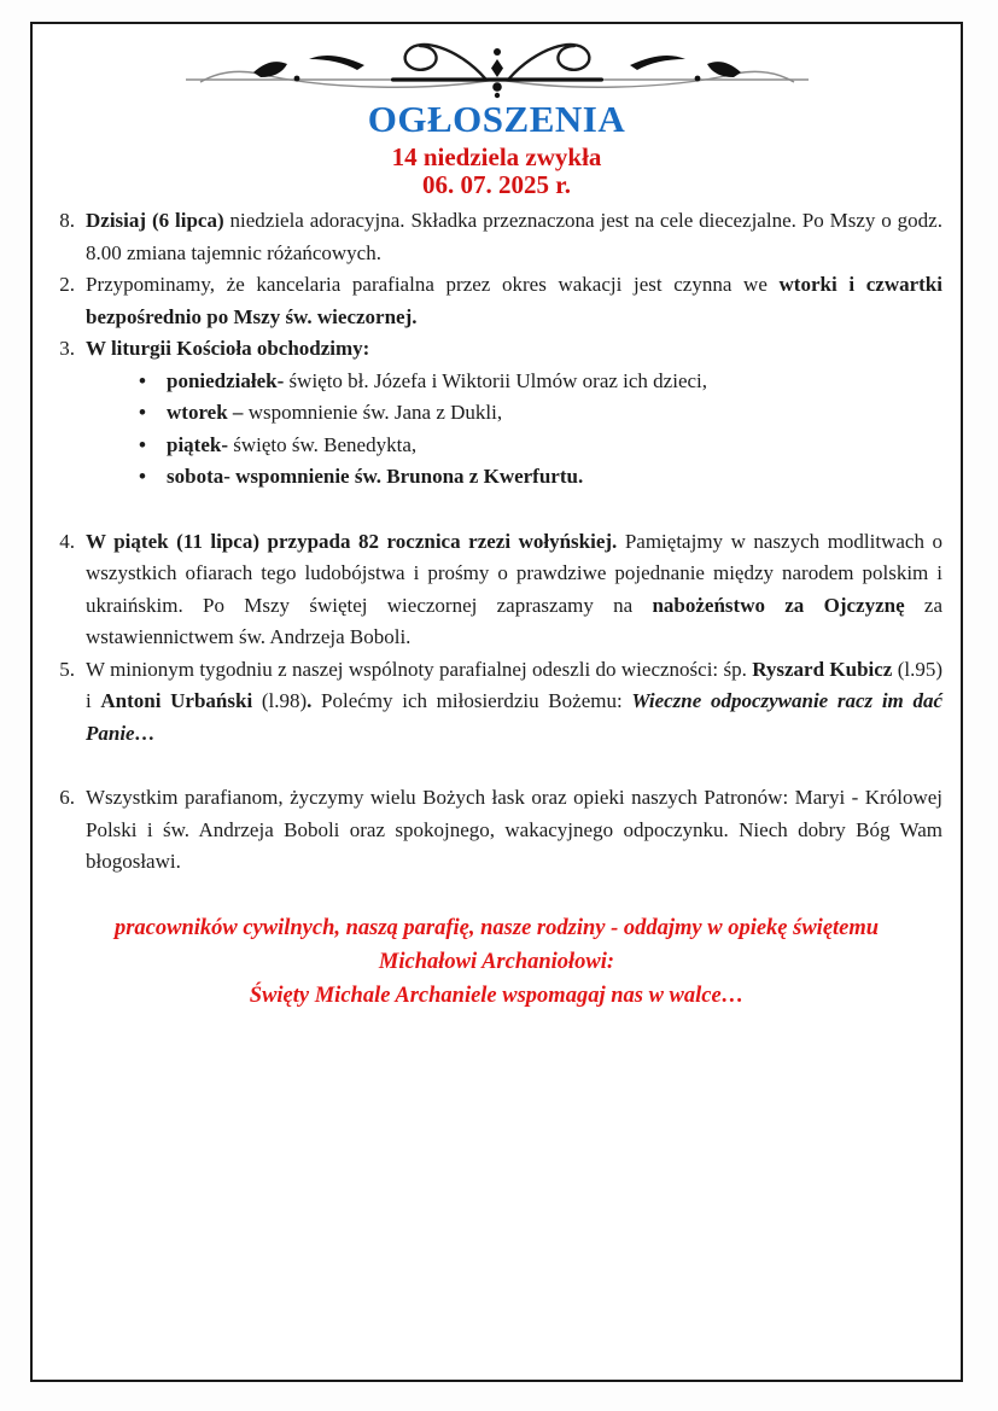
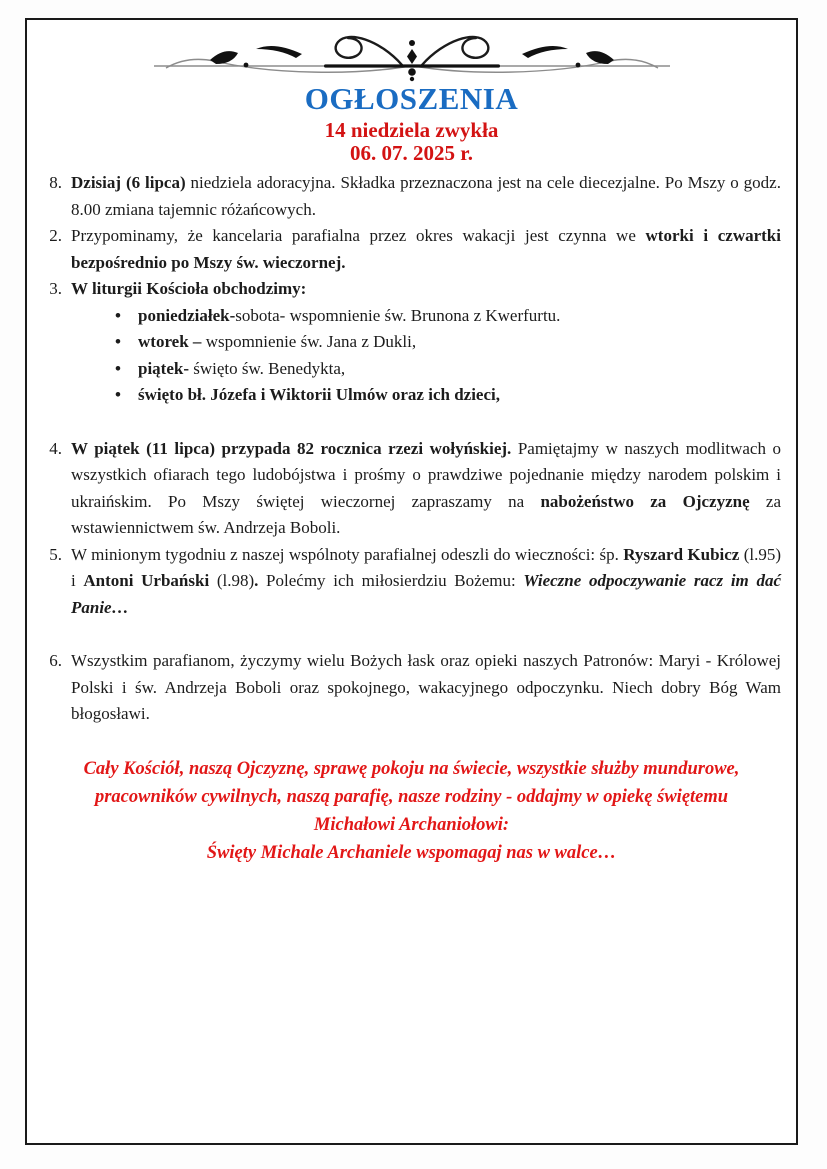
  OGŁOSZENIA
  14 niedziela zwykła
  06. 07. 2025 r.
  8.
  Dzisiaj (6 lipca) niedziela adoracyjna. Składka przeznaczona jest na cele diecezjalne. Po Mszy o godz. 8.00 zmiana tajemnic różańcowych.
  2.
  Przypominamy, że kancelaria parafialna przez okres wakacji jest czynna we wtorki i czwartki bezpośrednio po Mszy św. wieczornej.
  3.
  W liturgii Kościoła obchodzimy:
  •
- poniedziałek- święto bł. Józefa i Wiktorii Ulmów oraz ich dzieci,
+ poniedziałek-sobota- wspomnienie św. Brunona z Kwerfurtu.
  •
  wtorek – wspomnienie św. Jana z Dukli,
  •
  piątek- święto św. Benedykta,
  •
- sobota- wspomnienie św. Brunona z Kwerfurtu.
+ święto bł. Józefa i Wiktorii Ulmów oraz ich dzieci,
  4.
  W piątek (11 lipca) przypada 82 rocznica rzezi wołyńskiej. Pamiętajmy w naszych modlitwach o wszystkich ofiarach tego ludobójstwa i prośmy o prawdziwe pojednanie między narodem polskim i ukraińskim. Po Mszy świętej wieczornej zapraszamy na nabożeństwo za Ojczyznę za wstawiennictwem św. Andrzeja Boboli.
  5.
  W minionym tygodniu z naszej wspólnoty parafialnej odeszli do wieczności: śp. Ryszard Kubicz (l.95) i Antoni Urbański (l.98). Polećmy ich miłosierdziu Bożemu: Wieczne odpoczywanie racz im dać Panie…
  6.
  Wszystkim parafianom, życzymy wielu Bożych łask oraz opieki naszych Patronów: Maryi - Królowej Polski i św. Andrzeja Boboli oraz spokojnego, wakacyjnego odpoczynku. Niech dobry Bóg Wam błogosławi.
+ Cały Kościół, naszą Ojczyznę, sprawę pokoju na świecie, wszystkie służby mundurowe,
  pracowników cywilnych, naszą parafię, nasze rodziny - oddajmy w opiekę świętemu
  Michałowi Archaniołowi:
  Święty Michale Archaniele wspomagaj nas w walce…
